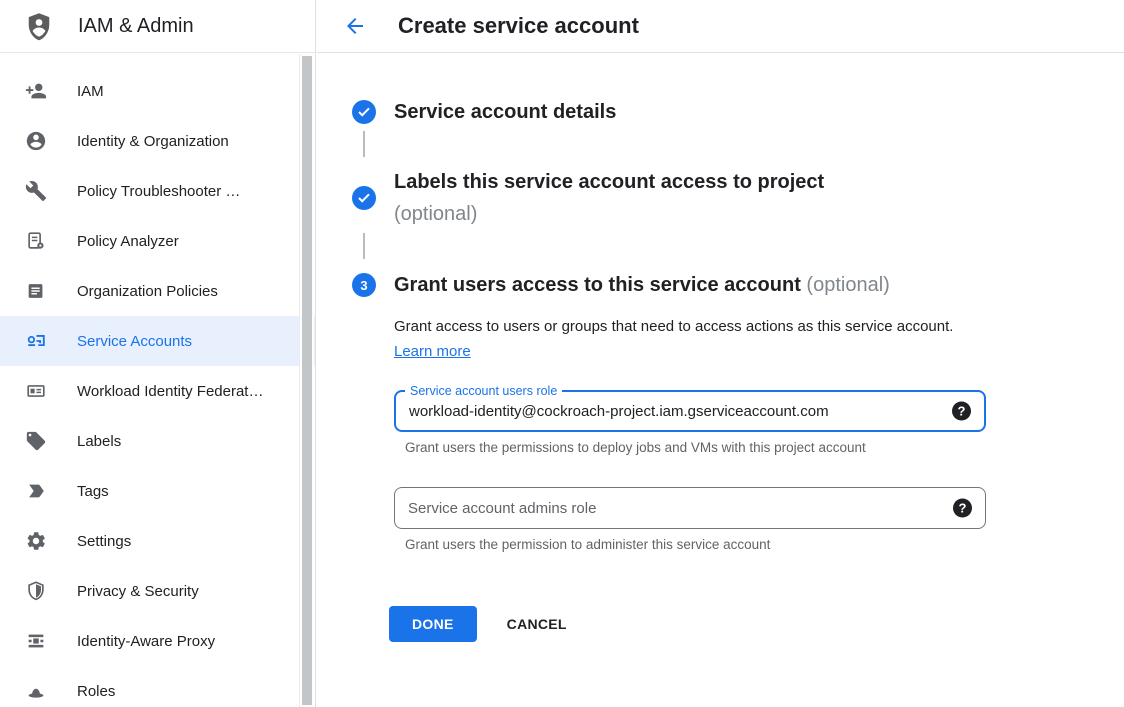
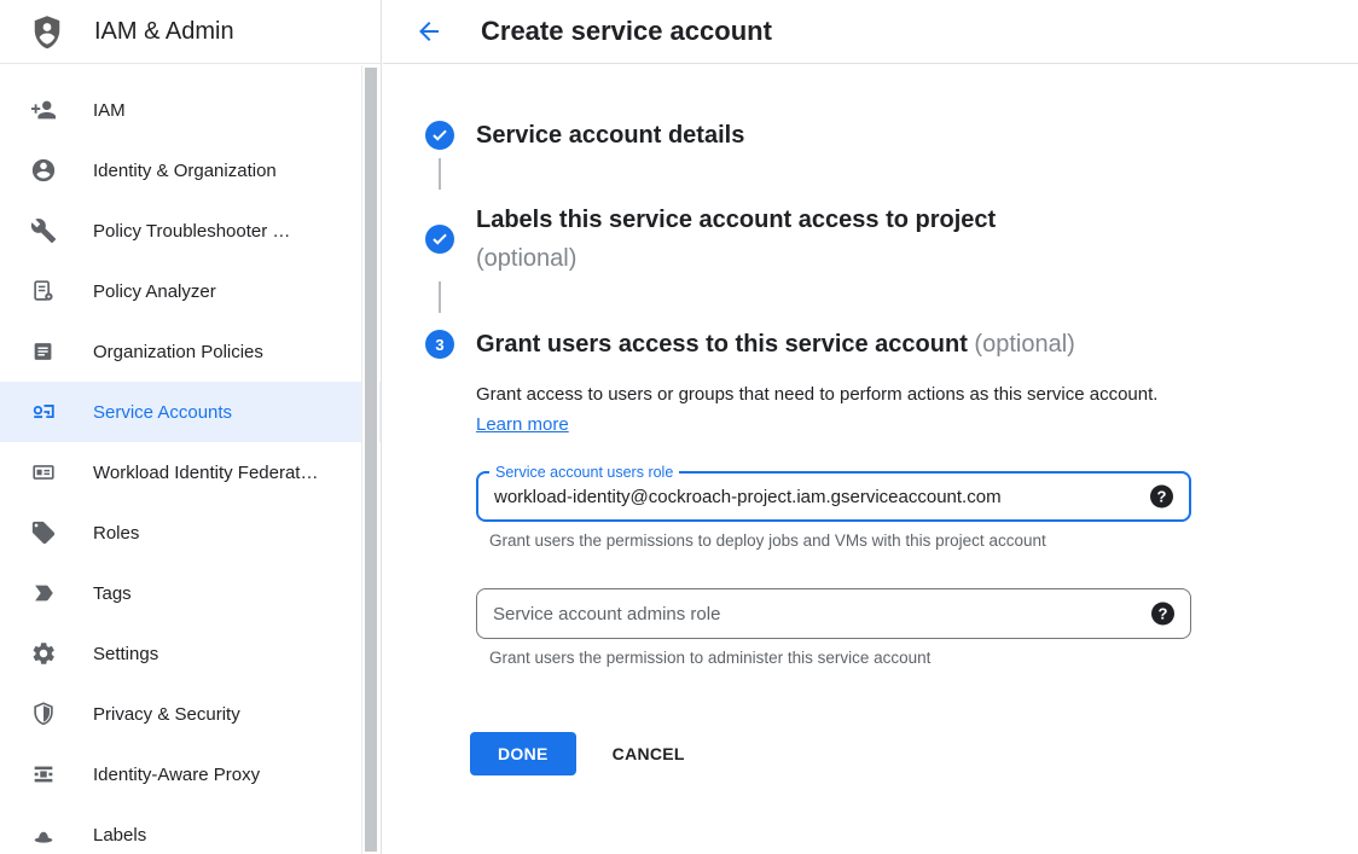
  IAM & Admin
  IAM
  Identity & Organization
  Policy Troubleshooter …
  Policy Analyzer
  Organization Policies
  Service Accounts
  Workload Identity Federat…
- Labels
+ Roles
  Tags
  Settings
  Privacy & Security
  Identity-Aware Proxy
- Roles
+ Labels
  Create service account
  Service account details
  Labels this service account access to project
  (optional)
  3
  Grant users access to this service account (optional)
- Grant access to users or groups that need to access actions as this service account. Learn more
+ Grant access to users or groups that need to perform actions as this service account. Learn more
  Service account users role
  workload-identity@cockroach-project.iam.gserviceaccount.com
  ?
  Grant users the permissions to deploy jobs and VMs with this project account
  Service account admins role
  ?
  Grant users the permission to administer this service account
  DONE
  CANCEL
